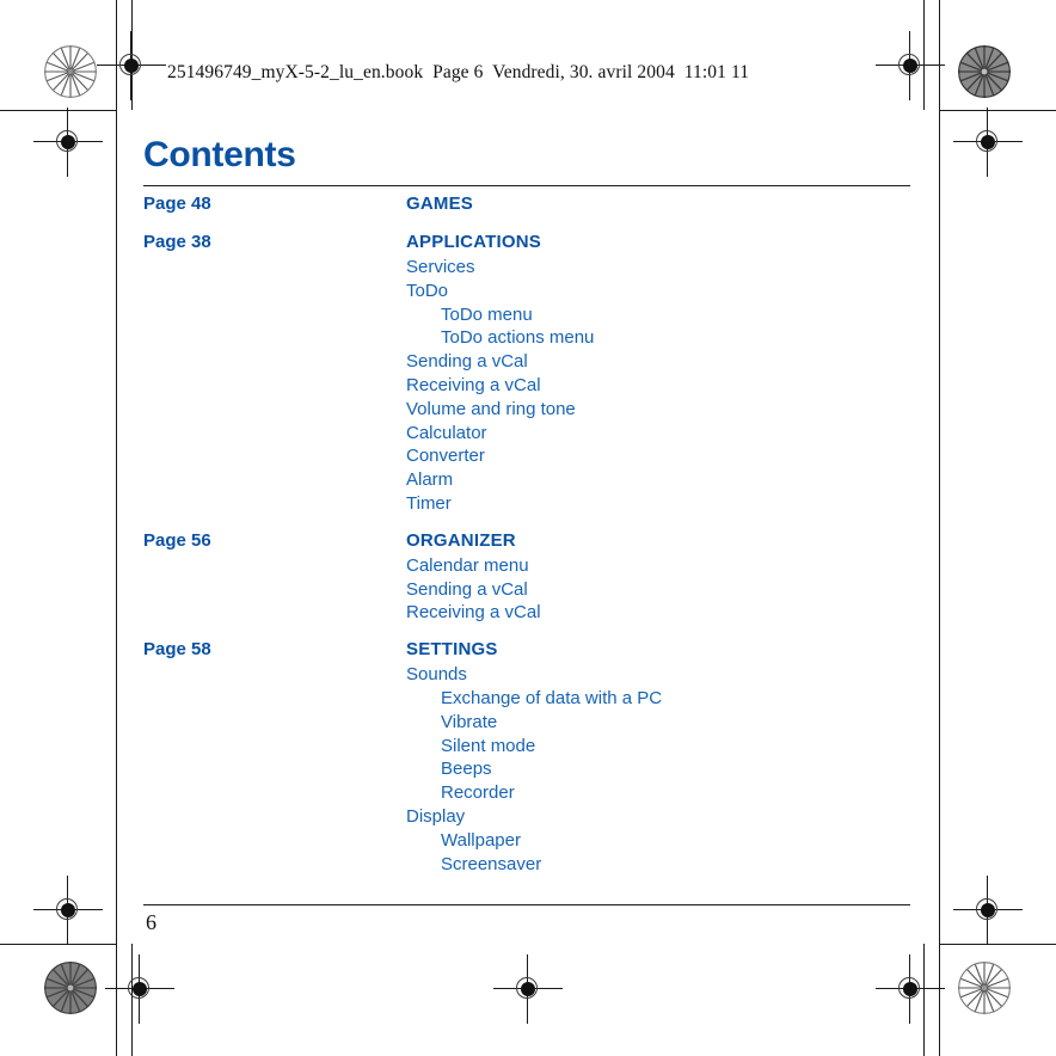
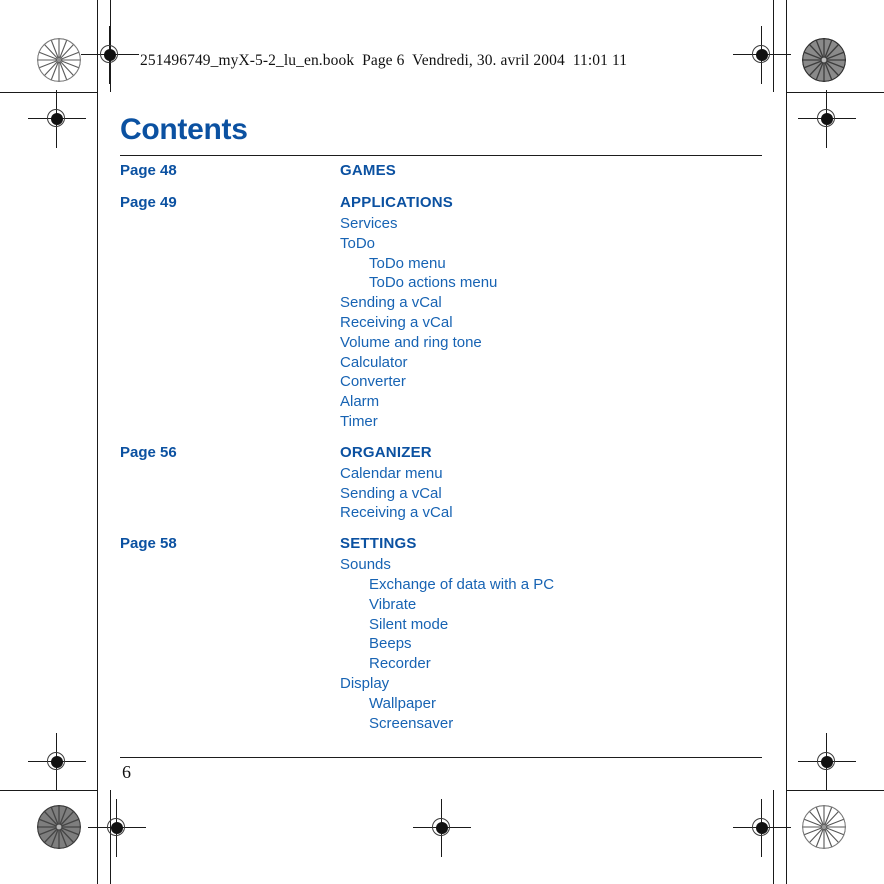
  251496749_myX-5-2_lu_en.book Page 6 Vendredi, 30. avril 2004 11:01 11
  Contents
  Page 48
  GAMES
- Page 38
+ Page 49
  APPLICATIONS
  Services
  ToDo
  ToDo menu
  ToDo actions menu
  Sending a vCal
  Receiving a vCal
  Volume and ring tone
  Calculator
  Converter
  Alarm
  Timer
  Page 56
  ORGANIZER
  Calendar menu
  Sending a vCal
  Receiving a vCal
  Page 58
  SETTINGS
  Sounds
  Exchange of data with a PC
  Vibrate
  Silent mode
  Beeps
  Recorder
  Display
  Wallpaper
  Screensaver
  6
